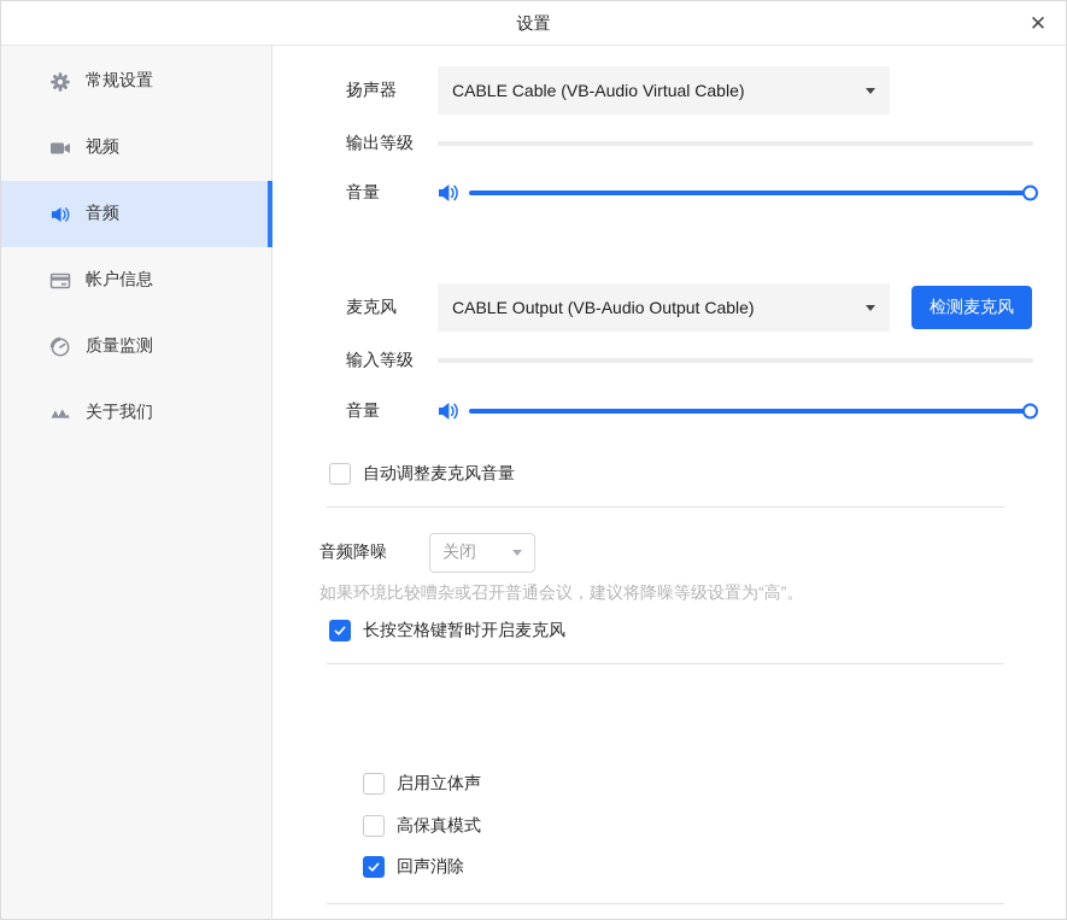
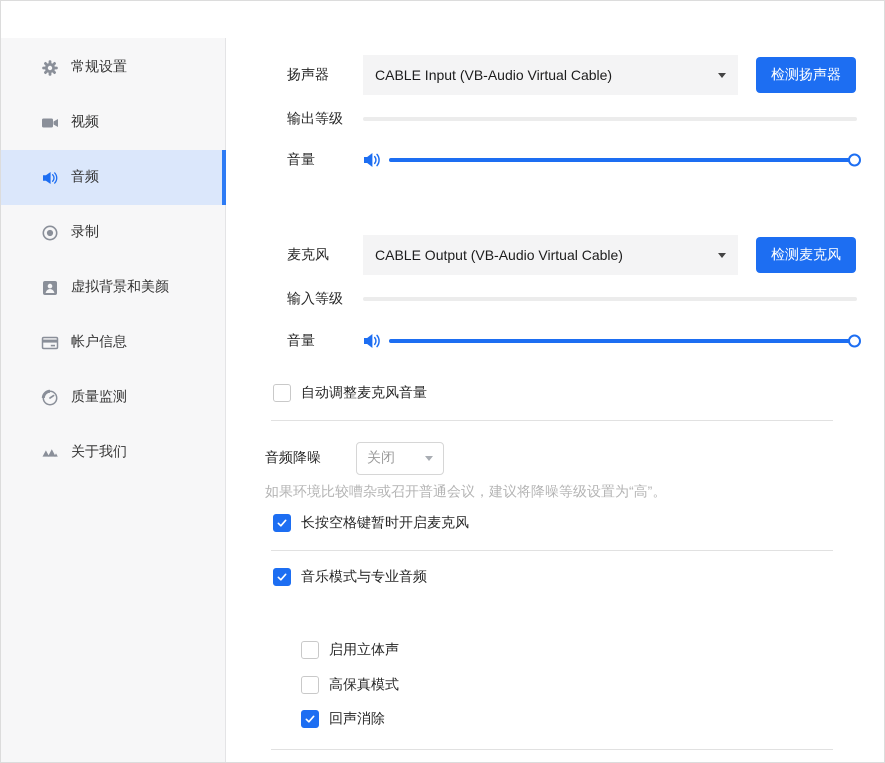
- 设置
- ✕
  常规设置
  视频
  音频
+ 录制
+ 虚拟背景和美颜
  帐户信息
  质量监测
  关于我们
  扬声器
- CABLE Cable (VB-Audio Virtual Cable)
+ CABLE Input (VB-Audio Virtual Cable)
+ 检测扬声器
  输出等级
  音量
  麦克风
- CABLE Output (VB-Audio Output Cable)
+ CABLE Output (VB-Audio Virtual Cable)
  检测麦克风
  输入等级
  音量
  自动调整麦克风音量
  音频降噪
  关闭
  如果环境比较嘈杂或召开普通会议，建议将降噪等级设置为“高”。
  长按空格键暂时开启麦克风
+ 音乐模式与专业音频
  启用立体声
  高保真模式
  回声消除
